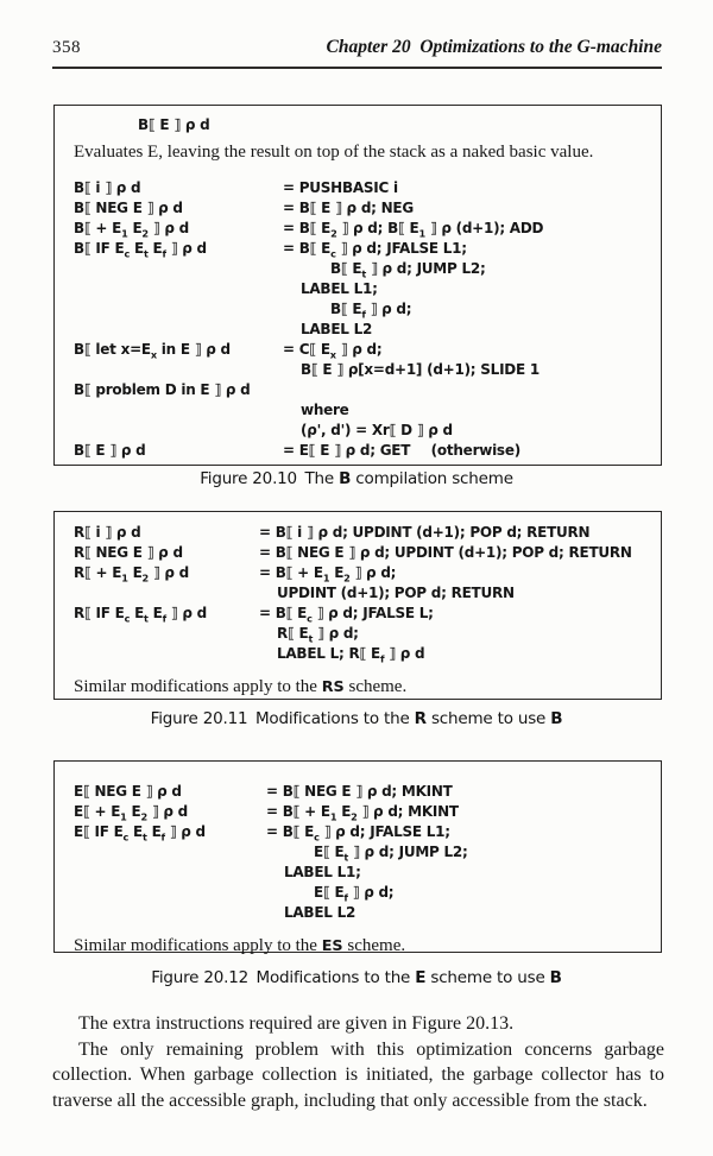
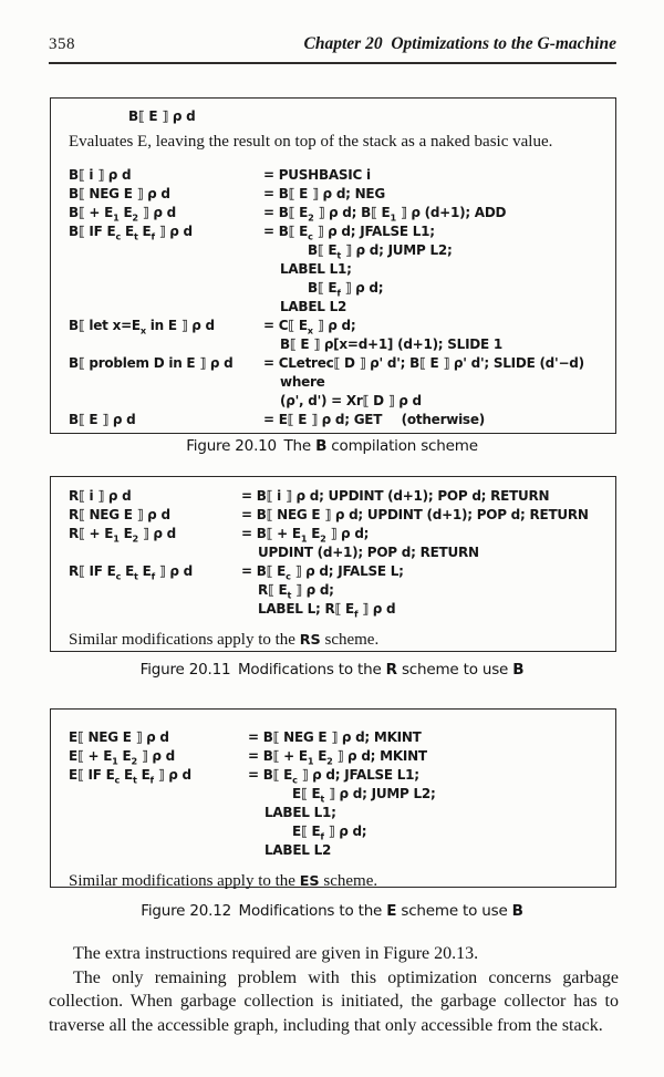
  358
  Chapter 20 Optimizations to the G-machine
  B⟦ E ⟧ ρ d
  Evaluates E, leaving the result on top of the stack as a naked basic value.
  B⟦ i ⟧ ρ d
  = PUSHBASIC i
  B⟦ NEG E ⟧ ρ d
  = B⟦ E ⟧ ρ d; NEG
  B⟦ + E1 E2 ⟧ ρ d
  = B⟦ E2 ⟧ ρ d; B⟦ E1 ⟧ ρ (d+1); ADD
  B⟦ IF Ec Et Ef ⟧ ρ d
  = B⟦ Ec ⟧ ρ d; JFALSE L1;
  B⟦ Et ⟧ ρ d; JUMP L2;
  LABEL L1;
  B⟦ Ef ⟧ ρ d;
  LABEL L2
  B⟦ let x=Ex in E ⟧ ρ d
  = C⟦ Ex ⟧ ρ d;
  B⟦ E ⟧ ρ[x=d+1] (d+1); SLIDE 1
  B⟦ problem D in E ⟧ ρ d
+ = CLetrec⟦ D ⟧ ρ' d'; B⟦ E ⟧ ρ' d'; SLIDE (d'−d)
  where
  (ρ', d') = Xr⟦ D ⟧ ρ d
  B⟦ E ⟧ ρ d
  = E⟦ E ⟧ ρ d; GET (otherwise)
  Figure 20.10 The B compilation scheme
  R⟦ i ⟧ ρ d
  = B⟦ i ⟧ ρ d; UPDINT (d+1); POP d; RETURN
  R⟦ NEG E ⟧ ρ d
  = B⟦ NEG E ⟧ ρ d; UPDINT (d+1); POP d; RETURN
  R⟦ + E1 E2 ⟧ ρ d
  = B⟦ + E1 E2 ⟧ ρ d;
  UPDINT (d+1); POP d; RETURN
  R⟦ IF Ec Et Ef ⟧ ρ d
  = B⟦ Ec ⟧ ρ d; JFALSE L;
  R⟦ Et ⟧ ρ d;
  LABEL L; R⟦ Ef ⟧ ρ d
  Similar modifications apply to the RS scheme.
  Figure 20.11 Modifications to the R scheme to use B
  E⟦ NEG E ⟧ ρ d
  = B⟦ NEG E ⟧ ρ d; MKINT
  E⟦ + E1 E2 ⟧ ρ d
  = B⟦ + E1 E2 ⟧ ρ d; MKINT
  E⟦ IF Ec Et Ef ⟧ ρ d
  = B⟦ Ec ⟧ ρ d; JFALSE L1;
  E⟦ Et ⟧ ρ d; JUMP L2;
  LABEL L1;
  E⟦ Ef ⟧ ρ d;
  LABEL L2
  Similar modifications apply to the ES scheme.
  Figure 20.12 Modifications to the E scheme to use B
  The extra instructions required are given in Figure 20.13.
  The only remaining problem with this optimization concerns garbage collection. When garbage collection is initiated, the garbage collector has to traverse all the accessible graph, including that only accessible from the stack.
